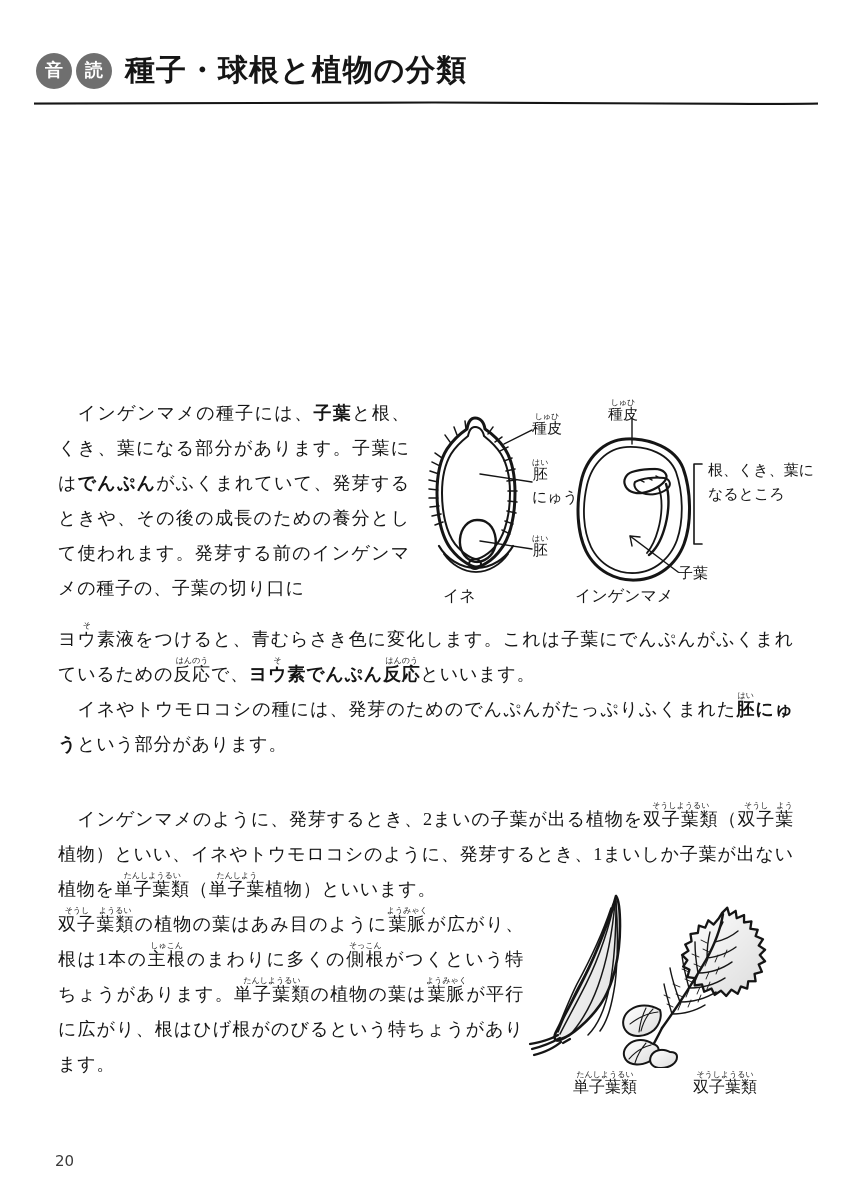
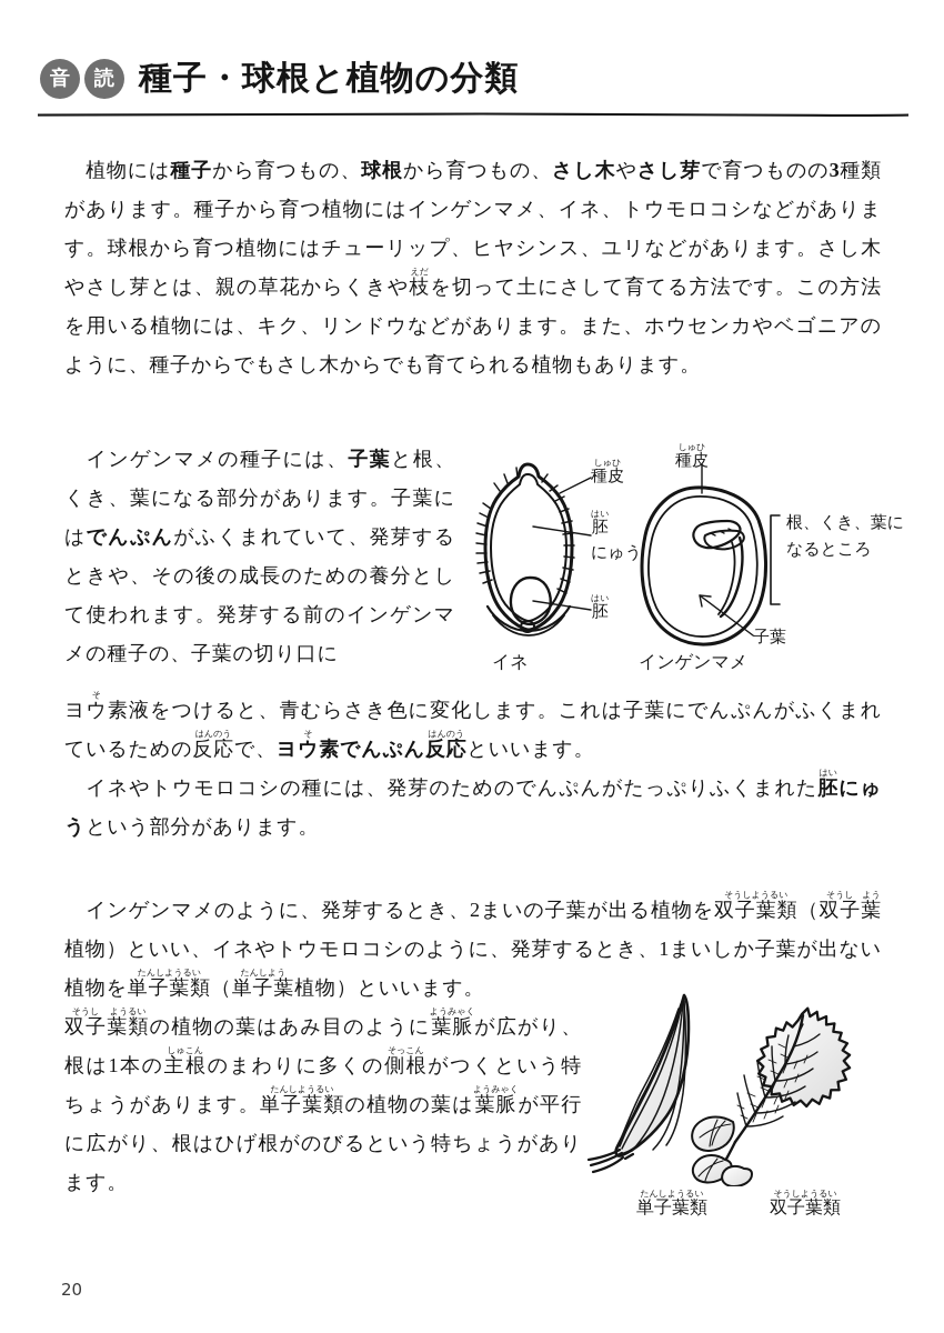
  音
  読
  種子・球根と植物の分類
+ 植物には種子から育つもの、球根から育つもの、さし木やさし芽で育つものの3種類があります。種子から育つ植物にはインゲンマメ、イネ、トウモロコシなどがあります。球根から育つ植物にはチューリップ、ヒヤシンス、ユリなどがあります。さし木やさし芽とは、親の草花からくきや枝えだを切って土にさして育てる方法です。この方法を用いる植物には、キク、リンドウなどがあります。また、ホウセンカやベゴニアのように、種子からでもさし木からでも育てられる植物もあります。
  インゲンマメの種子には、子葉と根、くき、葉になる部分があります。子葉にはでんぷんがふくまれていて、発芽するときや、その後の成長のための養分として使われます。発芽する前のインゲンマメの種子の、子葉の切り口に
  ヨウ素そ液をつけると、青むらさき色に変化します。これは子葉にでんぷんがふくまれているための反応はんのうで、ヨウ素そでんぷん反応はんのうといいます。
  イネやトウモロコシの種には、発芽のためのでんぷんがたっぷりふくまれた胚はいにゅうという部分があります。
  インゲンマメのように、発芽するとき、2まいの子葉が出る植物を双子葉類そうしようるい（双子そうし葉よう植物）といい、イネやトウモロコシのように、発芽するとき、1まいしか子葉が出ない植物を単子葉類たんしようるい（単子葉たんしよう植物）といいます。
  双子そうし葉類ようるいの植物の葉はあみ目のように葉脈ようみゃくが広がり、根は1本の主根しゅこんのまわりに多くの側根そっこんがつくという特ちょうがあります。単子葉類たんしようるいの植物の葉は葉脈ようみゃくが平行に広がり、根はひげ根がのびるという特ちょうがあります。
  種皮しゅひ
  胚はい
  にゅう
  胚はい
  イネ
  種皮しゅひ
  根、くき、葉に
  なるところ
  子葉
  インゲンマメ
  単子葉類たんしようるい
  双子葉類そうしようるい
  20
